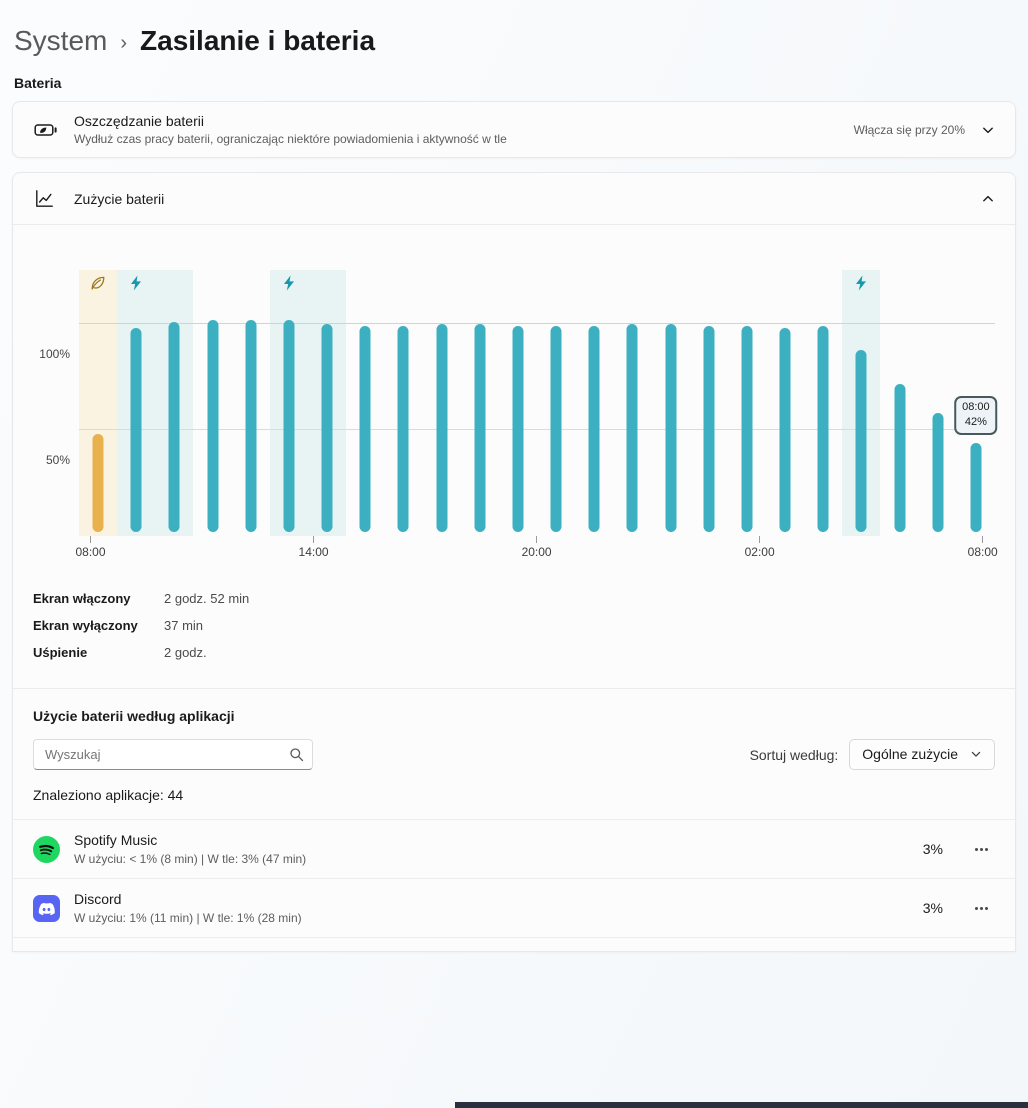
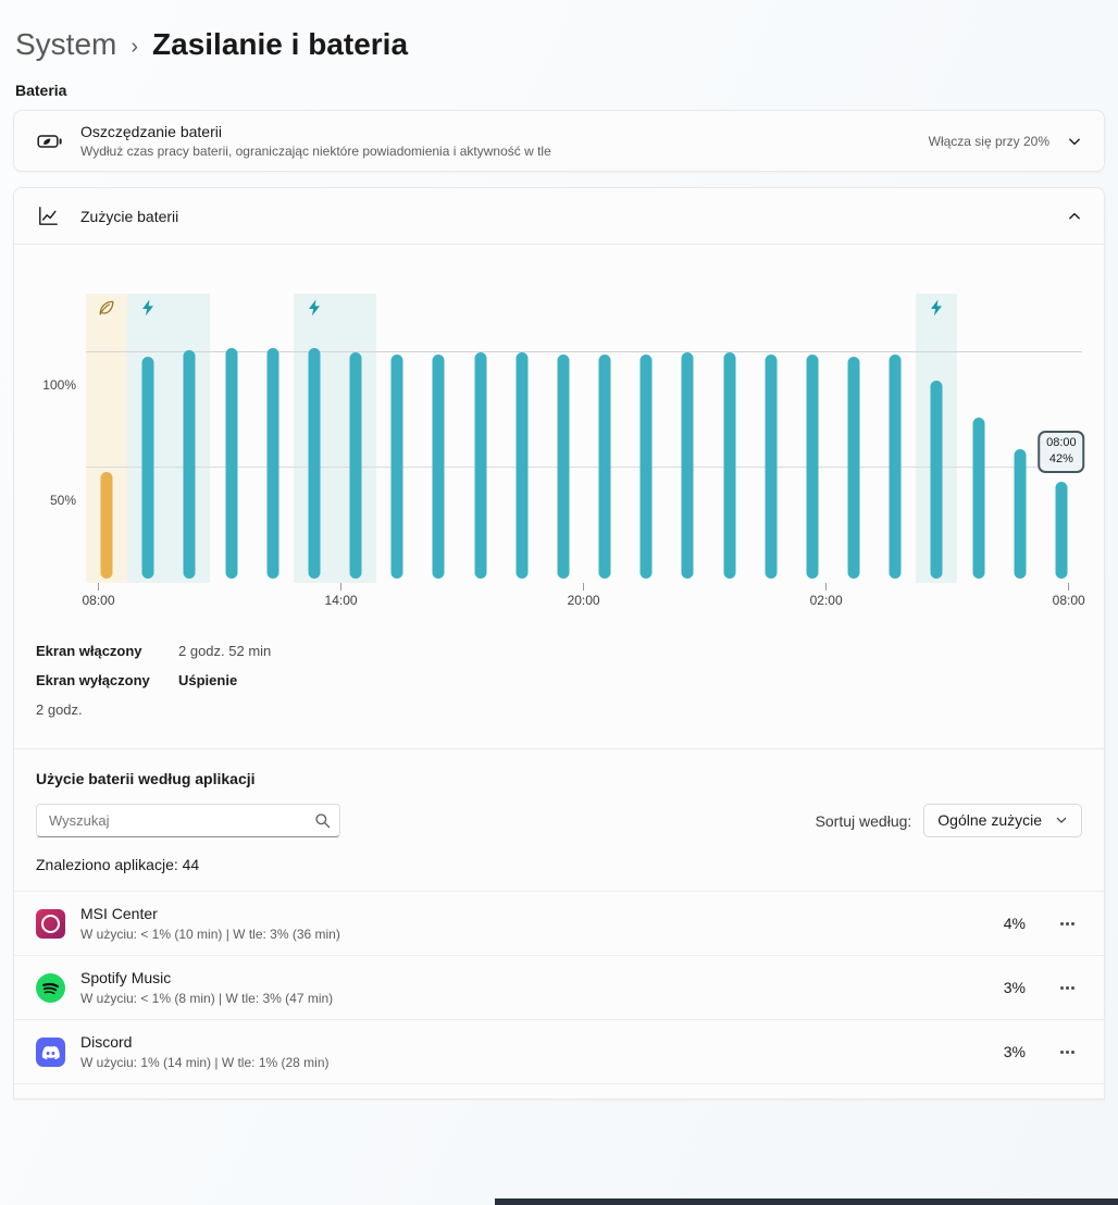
  System
  ›
  Zasilanie i bateria
  Bateria
  Oszczędzanie baterii
  Wydłuż czas pracy baterii, ograniczając niektóre powiadomienia i aktywność w tle
  Włącza się przy 20%
  Zużycie baterii
  100%
  50%
  08:00
  42%
  08:00
  14:00
  20:00
  02:00
  08:00
  Ekran włączony
  2 godz. 52 min
  Ekran wyłączony
- 37 min
  Uśpienie
  2 godz.
  Użycie baterii według aplikacji
  Wyszukaj
  Sortuj według:
  Ogólne zużycie
  Znaleziono aplikacje: 44
+ MSI Center
+ W użyciu: < 1% (10 min) | W tle: 3% (36 min)
+ 4%
  Spotify Music
  W użyciu: < 1% (8 min) | W tle: 3% (47 min)
  3%
  Discord
- W użyciu: 1% (11 min) | W tle: 1% (28 min)
+ W użyciu: 1% (14 min) | W tle: 1% (28 min)
  3%
